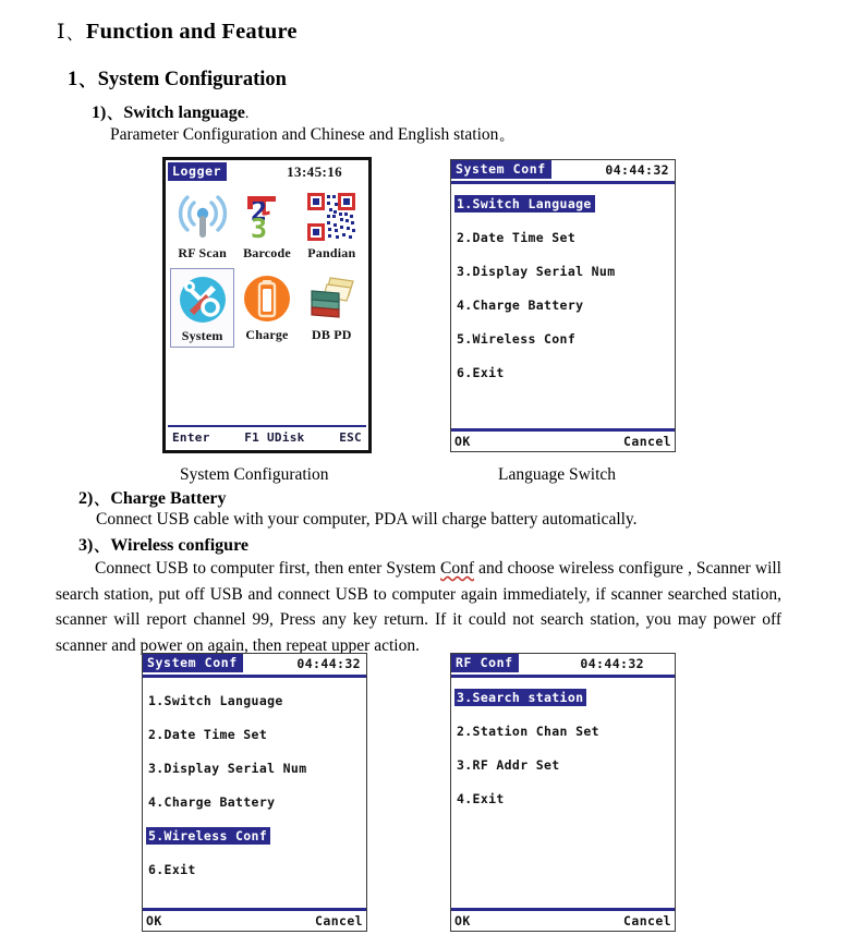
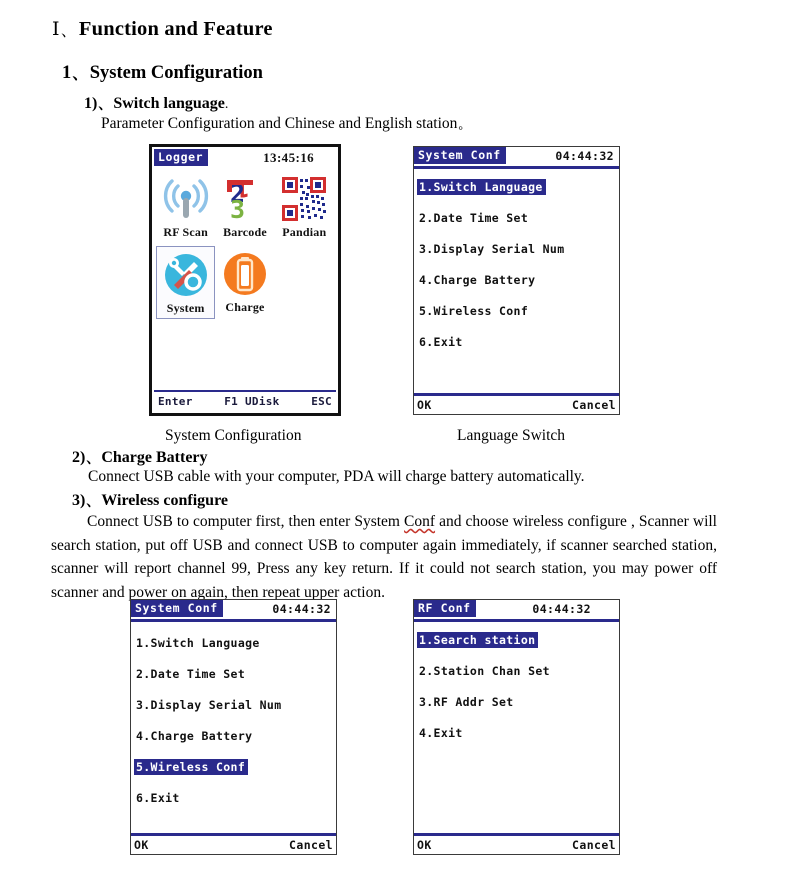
  Ⅰ、Function and Feature
  1、System Configuration
  1)、Switch language.
  Parameter Configuration and Chinese and English station。
  System Configuration
  Language Switch
  2)、Charge Battery
  Connect USB cable with your computer, PDA will charge battery automatically.
  3)、Wireless configure
  Connect USB to computer first, then enter System Conf and choose wireless configure , Scanner will search station, put off USB and connect USB to computer again immediately, if scanner searched station, scanner will report channel 99, Press any key return. If it could not search station, you may power off scanner and power on again, then repeat upper action.
  Logger
  13:45:16
  RF Scan
  2
  3
  Barcode
  Pandian
  System
  Charge
- DB PD
  Enter
  F1 UDisk
  ESC
  System Conf
  04:44:32
  1.Switch Language
  2.Date Time Set
  3.Display Serial Num
  4.Charge Battery
  5.Wireless Conf
  6.Exit
  OK
  Cancel
  System Conf
  04:44:32
  1.Switch Language
  2.Date Time Set
  3.Display Serial Num
  4.Charge Battery
  5.Wireless Conf
  6.Exit
  OK
  Cancel
  RF Conf
  04:44:32
- 3.Search station
+ 1.Search station
  2.Station Chan Set
  3.RF Addr Set
  4.Exit
  OK
  Cancel
